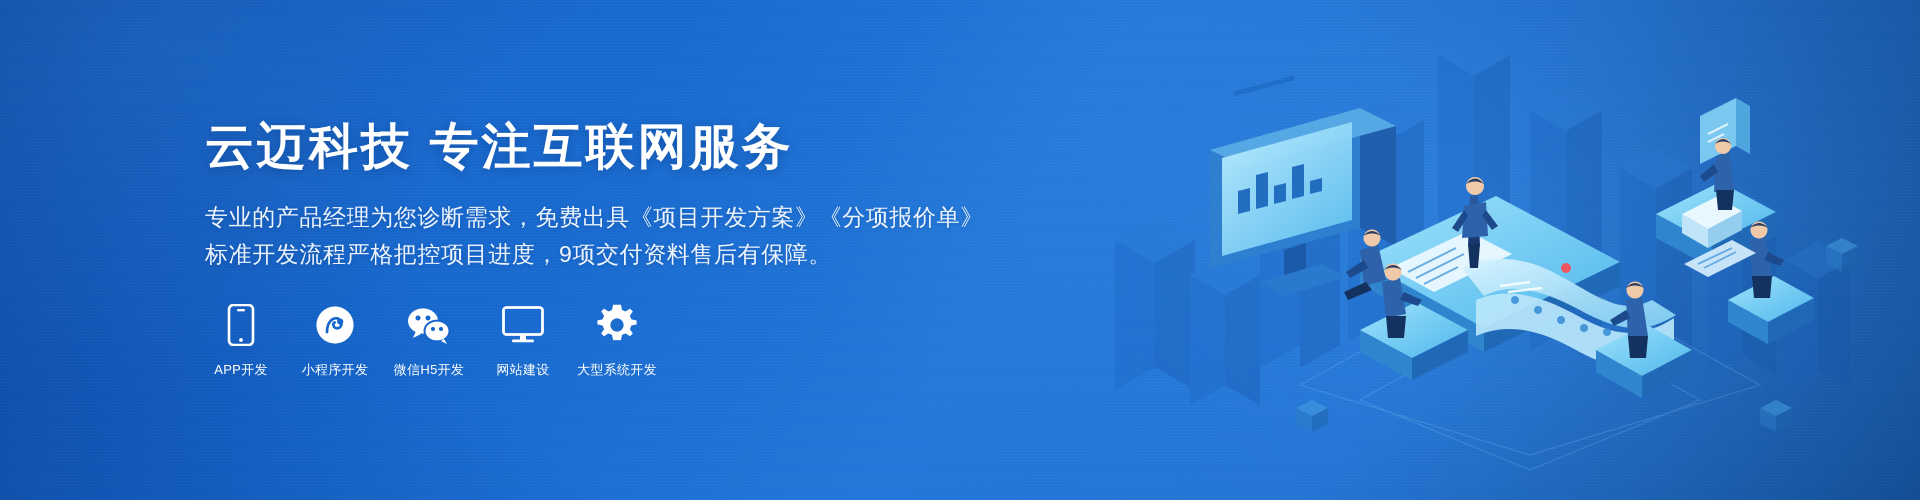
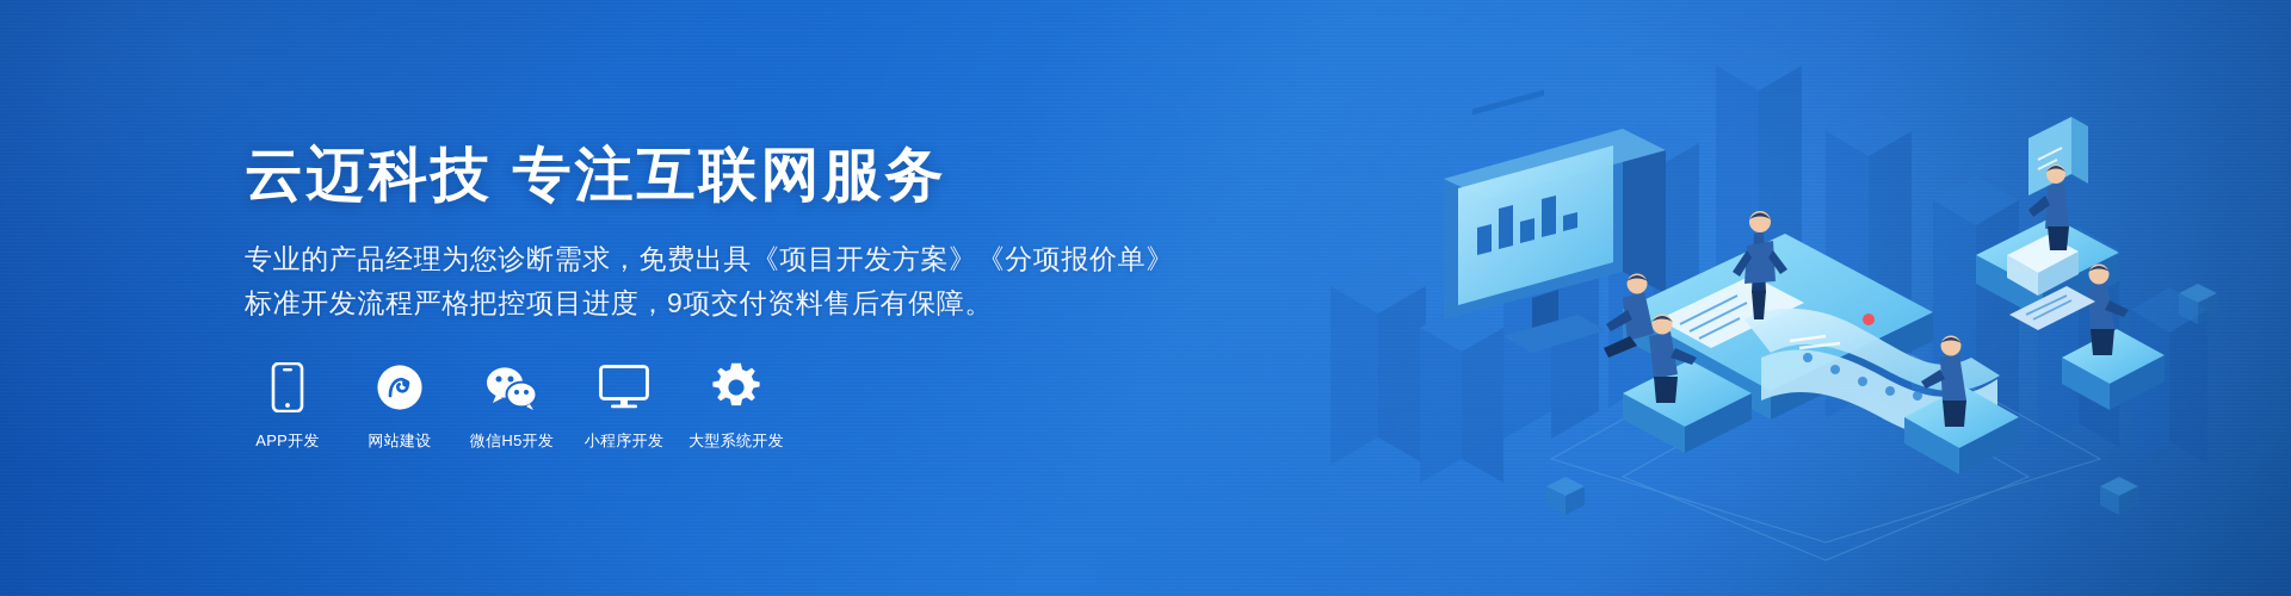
  云迈科技 专注互联网服务
  专业的产品经理为您诊断需求，免费出具《项目开发方案》《分项报价单》
  标准开发流程严格把控项目进度，9项交付资料售后有保障。
  APP开发
- 小程序开发
+ 网站建设
  微信H5开发
- 网站建设
+ 小程序开发
  大型系统开发
